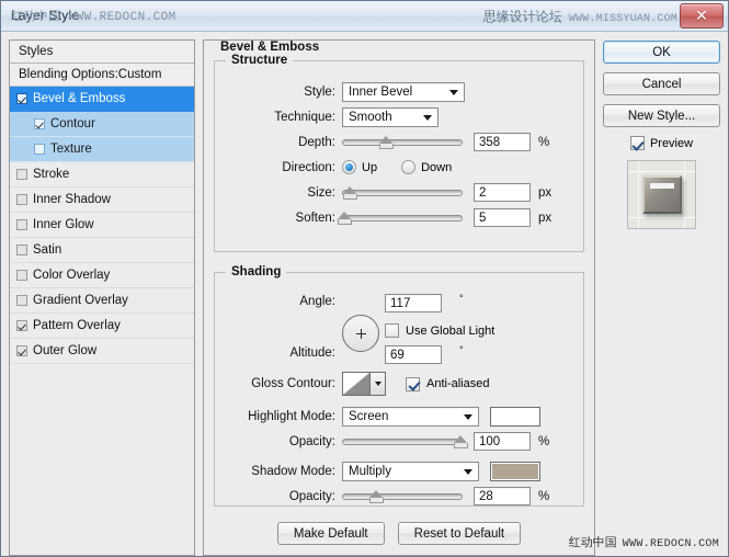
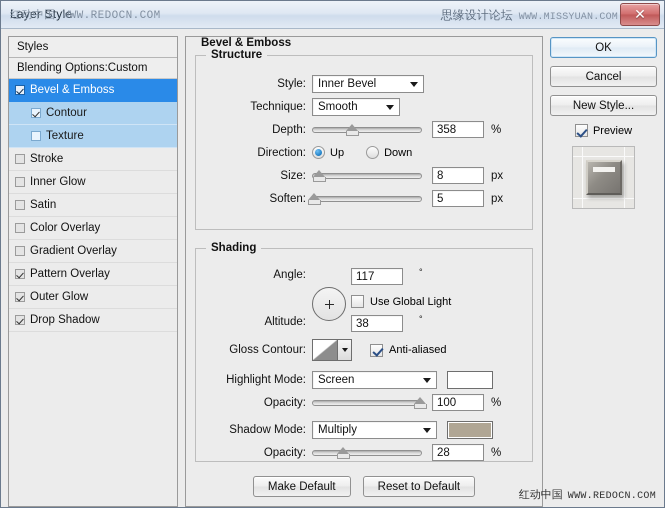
  Layer Style
  红动中国 WWW.REDOCN.COM
  思缘设计论坛 WWW.MISSYUAN.COM
  ✕
  Styles
  Blending Options:Custom
  Bevel & Emboss
  Contour
  Texture
  Stroke
- Inner Shadow
  Inner Glow
  Satin
  Color Overlay
  Gradient Overlay
  Pattern Overlay
  Outer Glow
+ Drop Shadow
  Bevel & Emboss
  Structure
  Style:
  Inner Bevel
  Technique:
  Smooth
  Depth:
  358
  %
  Direction:
  Up
  Down
  Size:
- 2
+ 8
  px
  Soften:
  5
  px
  Shading
  Angle:
  117
  °
  Use Global Light
  Altitude:
- 69
+ 38
  °
  Gloss Contour:
  Anti-aliased
  Highlight Mode:
  Screen
  Opacity:
  100
  %
  Shadow Mode:
  Multiply
  Opacity:
  28
  %
  Make Default
  Reset to Default
  OK
  Cancel
  New Style...
  Preview
  红动中国 WWW.REDOCN.COM
